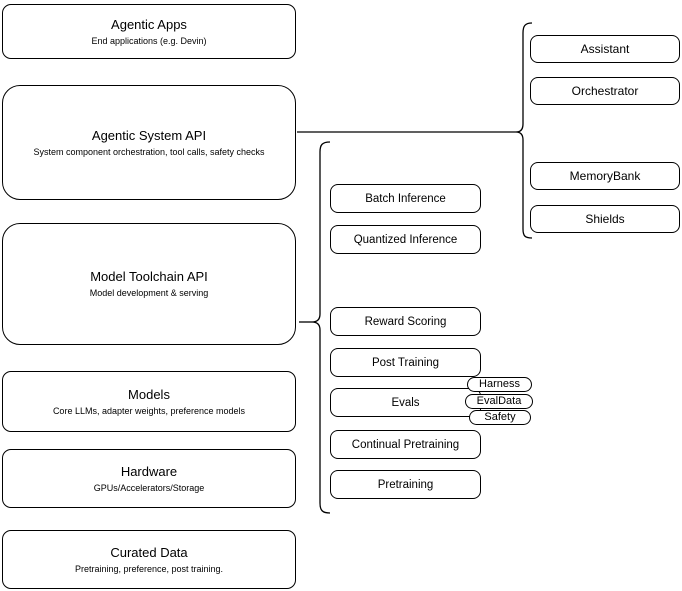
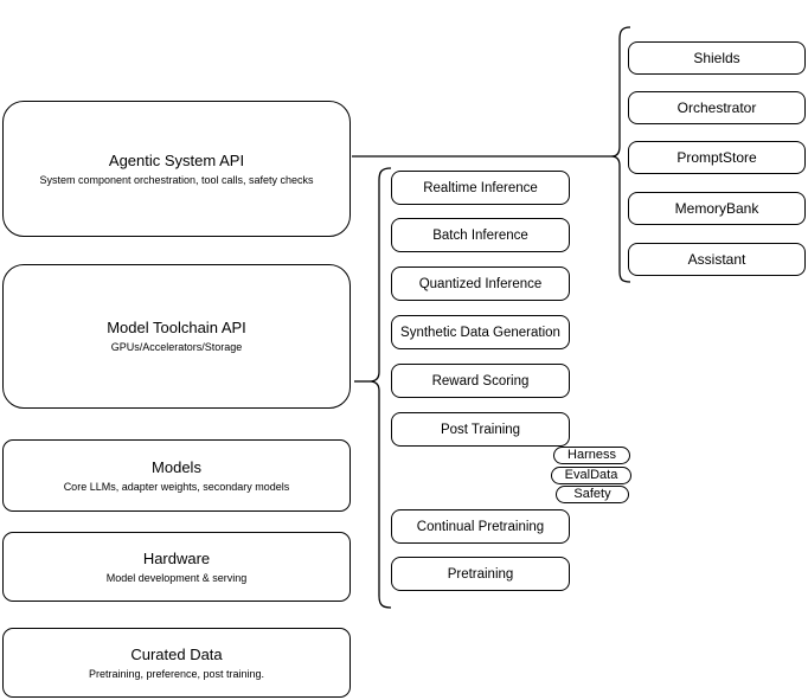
- Agentic Apps
- End applications (e.g. Devin)
  Agentic System API
  System component orchestration, tool calls, safety checks
  Model Toolchain API
- Model development & serving
+ GPUs/Accelerators/Storage
  Models
- Core LLMs, adapter weights, preference models
+ Core LLMs, adapter weights, secondary models
  Hardware
- GPUs/Accelerators/Storage
+ Model development & serving
  Curated Data
  Pretraining, preference, post training.
+ Realtime Inference
  Batch Inference
  Quantized Inference
+ Synthetic Data Generation
  Reward Scoring
  Post Training
- Evals
  Continual Pretraining
  Pretraining
  Harness
  EvalData
  Safety
- Assistant
+ Shields
  Orchestrator
+ PromptStore
  MemoryBank
- Shields
+ Assistant
